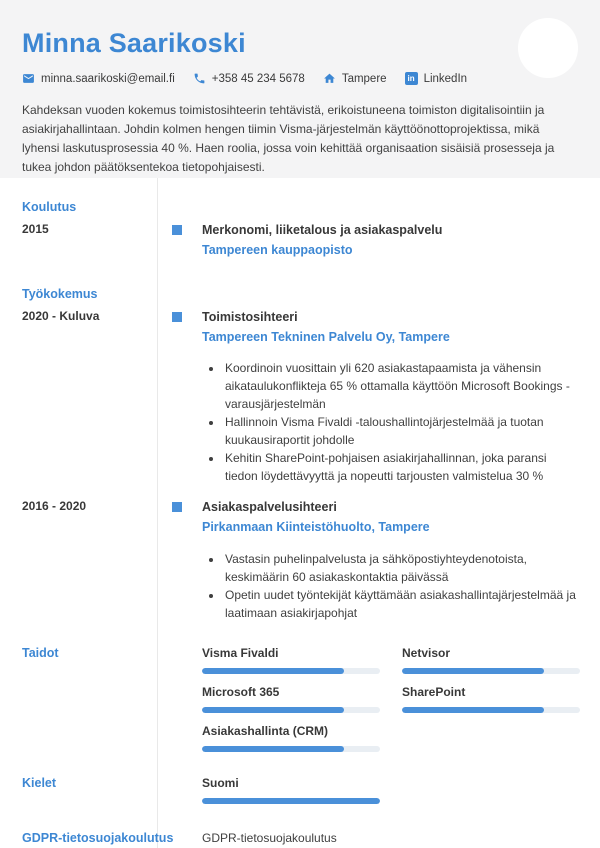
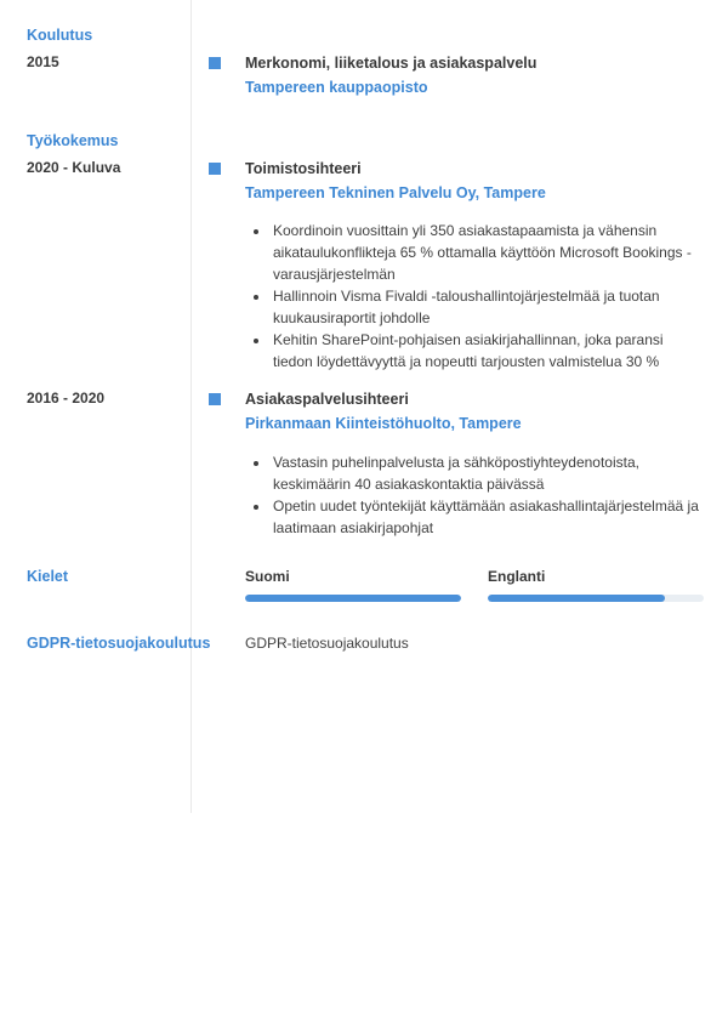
- Minna Saarikoski
- minna.saarikoski@email.fi
- +358 45 234 5678
- Tampere
- in
- LinkedIn
- Kahdeksan vuoden kokemus toimistosihteerin tehtävistä, erikoistuneena toimiston digitalisointiin ja asiakirjahallintaan. Johdin kolmen hengen tiimin Visma-järjestelmän käyttöönottoprojektissa, mikä lyhensi laskutusprosessia 40 %. Haen roolia, jossa voin kehittää organisaation sisäisiä prosesseja ja tukea johdon päätöksentekoa tietopohjaisesti.
  Koulutus
  2015
  Merkonomi, liiketalous ja asiakaspalvelu
  Tampereen kauppaopisto
  Työkokemus
  2020 - Kuluva
  Toimistosihteeri
  Tampereen Tekninen Palvelu Oy, Tampere
- Koordinoin vuosittain yli 620 asiakastapaamista ja vähensin aikataulukonflikteja 65 % ottamalla käyttöön Microsoft Bookings -varausjärjestelmän
+ Koordinoin vuosittain yli 350 asiakastapaamista ja vähensin aikataulukonflikteja 65 % ottamalla käyttöön Microsoft Bookings -varausjärjestelmän
  Hallinnoin Visma Fivaldi -taloushallintojärjestelmää ja tuotan kuukausiraportit johdolle
  Kehitin SharePoint-pohjaisen asiakirjahallinnan, joka paransi tiedon löydettävyyttä ja nopeutti tarjousten valmistelua 30 %
  2016 - 2020
  Asiakaspalvelusihteeri
  Pirkanmaan Kiinteistöhuolto, Tampere
- Vastasin puhelinpalvelusta ja sähköpostiyhteydenotoista, keskimäärin 60 asiakaskontaktia päivässä
+ Vastasin puhelinpalvelusta ja sähköpostiyhteydenotoista, keskimäärin 40 asiakaskontaktia päivässä
  Opetin uudet työntekijät käyttämään asiakashallintajärjestelmää ja laatimaan asiakirjapohjat
- Taidot
- Visma Fivaldi
- Netvisor
- Microsoft 365
- SharePoint
- Asiakashallinta (CRM)
  Kielet
  Suomi
+ Englanti
  GDPR-tietosuojakoulutus
  GDPR-tietosuojakoulutus
